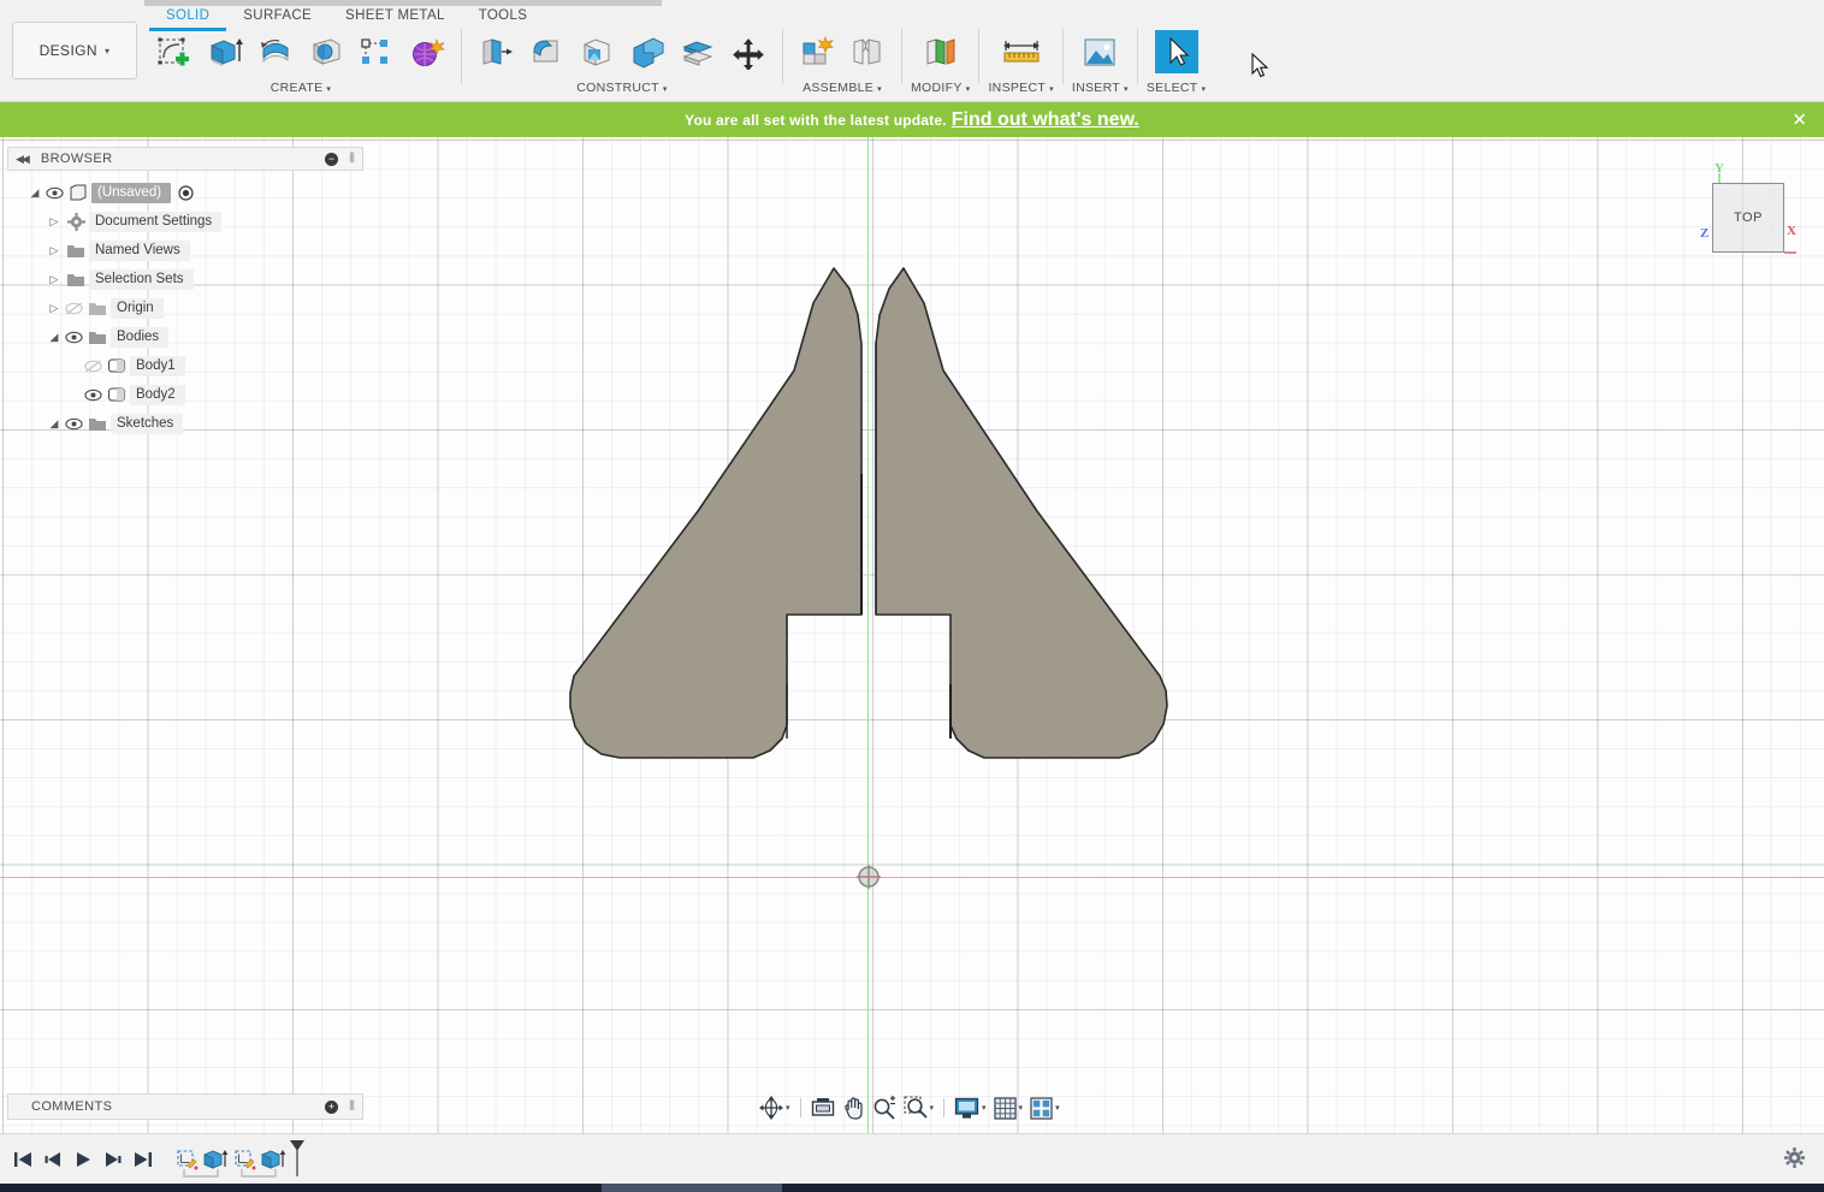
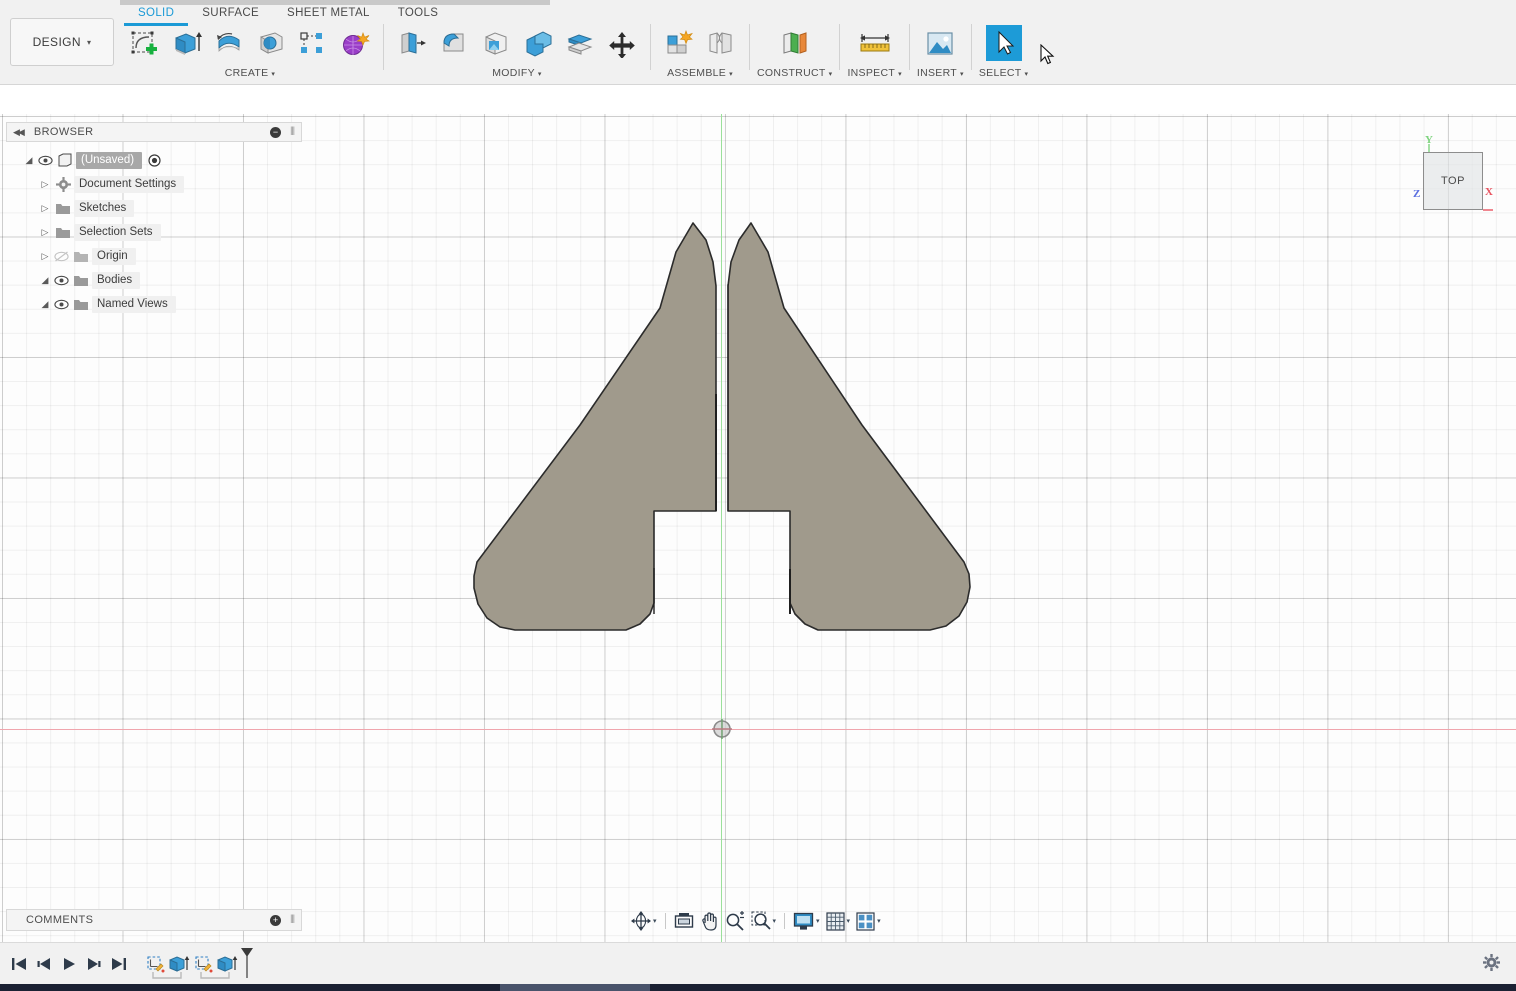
  DESIGN
  ▾
  SOLID
  SURFACE
  SHEET METAL
  TOOLS
  CREATE
- CONSTRUCT
+ MODIFY
  ASSEMBLE
- MODIFY
+ CONSTRUCT
  INSPECT
  INSERT
  SELECT
- You are all set with the latest update.
- Find out what's new.
- ✕
  TOP
  Y
  X
  Z
  ◀◀
  BROWSER
  −
  ⦀
  ◢
  (Unsaved)
  ▷
  Document Settings
  ▷
- Named Views
+ Sketches
  ▷
  Selection Sets
  ▷
  Origin
  ◢
  Bodies
- Body1
- Body2
  ◢
- Sketches
+ Named Views
  COMMENTS
  +
  ⦀
